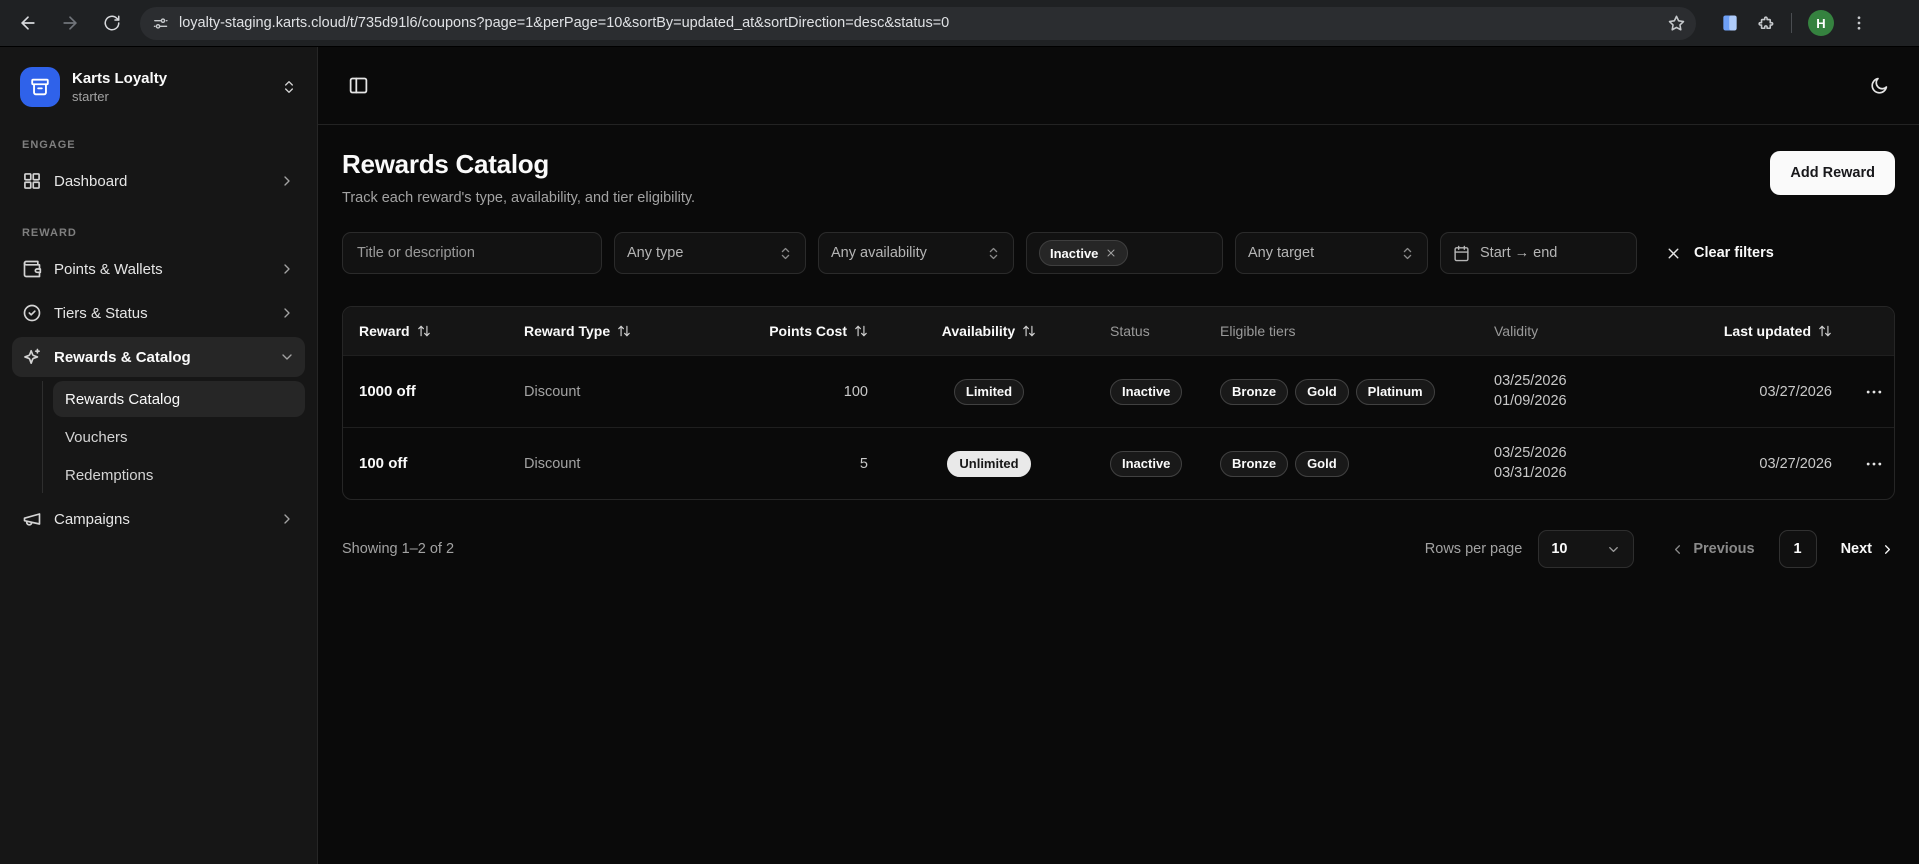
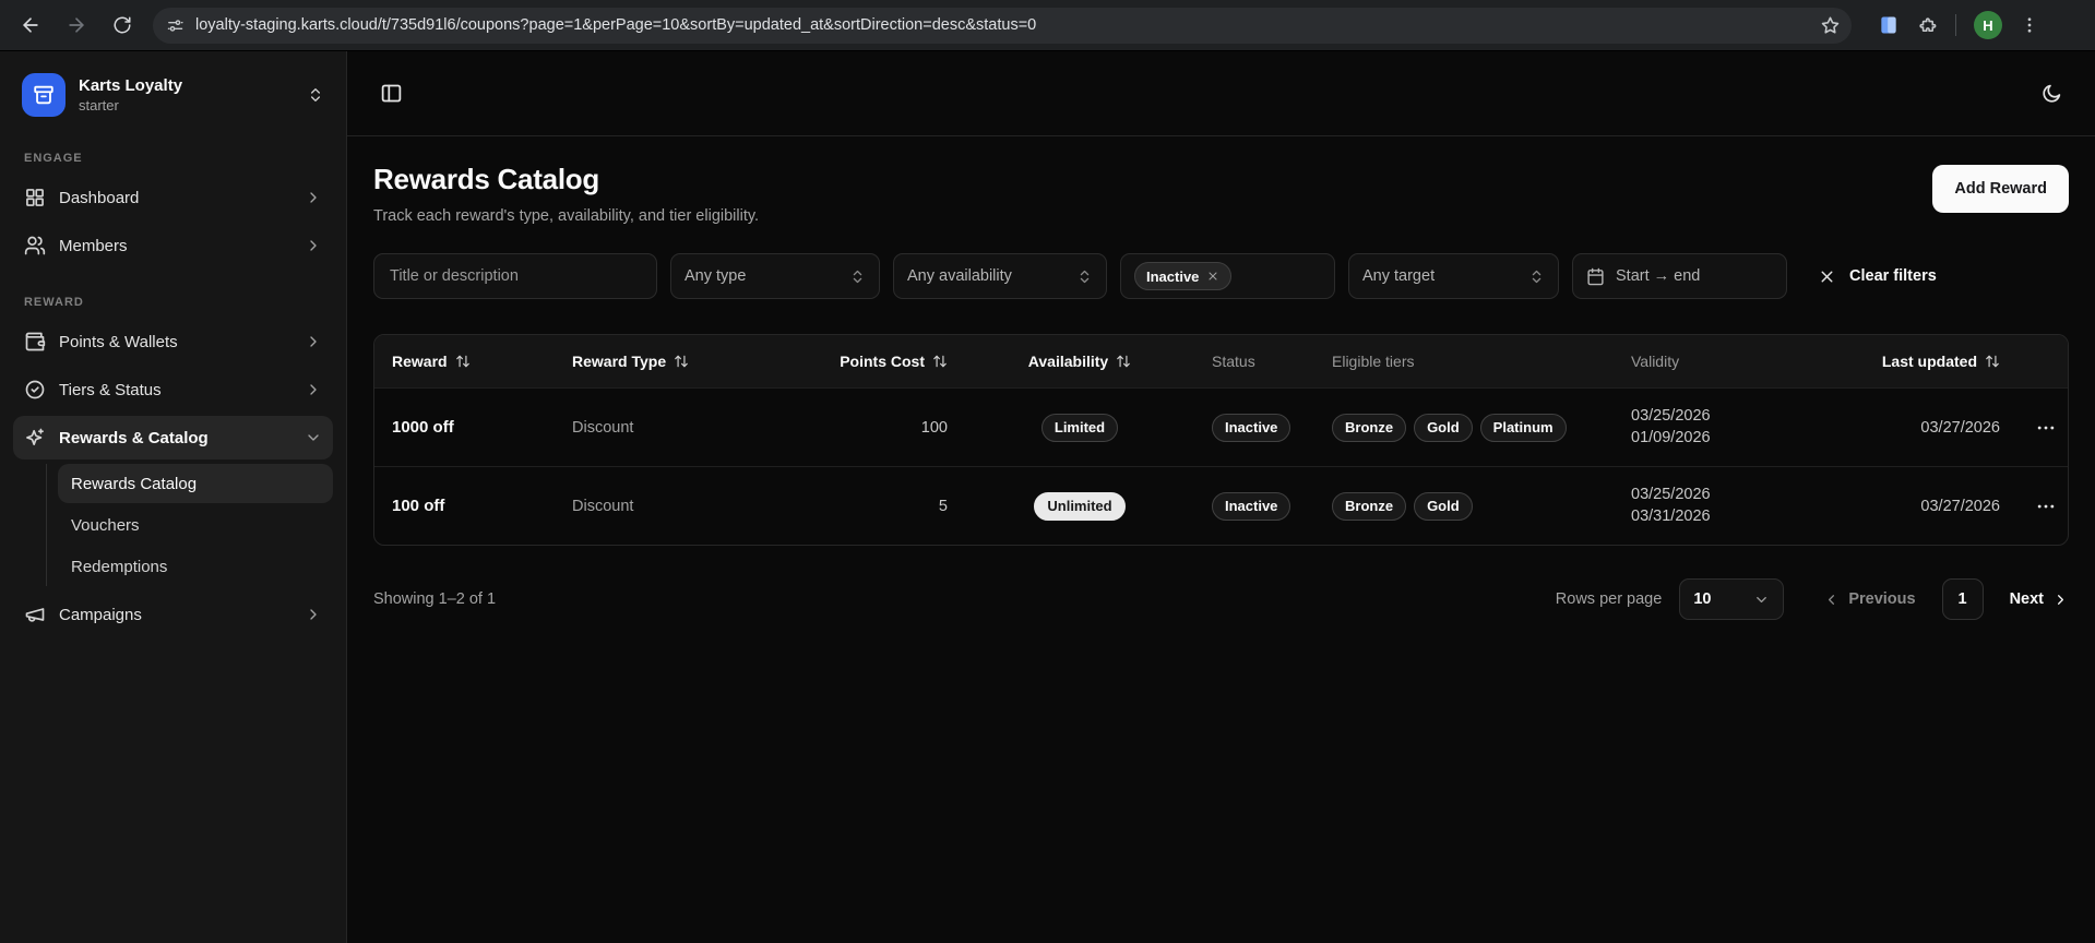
  loyalty-staging.karts.cloud/t/735d91l6/coupons?page=1&perPage=10&sortBy=updated_at&sortDirection=desc&status=0
  H
  Karts Loyalty
  starter
  ENGAGE
  Dashboard
+ Members
  REWARD
  Points & Wallets
  Tiers & Status
  Rewards & Catalog
  Rewards Catalog
  Vouchers
  Redemptions
  Campaigns
  Rewards Catalog
  Track each reward's type, availability, and tier eligibility.
  Add Reward
  Title or description
  Any type
  Any availability
  Inactive
  Any target
  Start → end
  Clear filters
  Reward
  Reward Type
  Points Cost
  Availability
  Status
  Eligible tiers
  Validity
  Last updated
  1000 off
  Discount
  100
  Limited
  Inactive
  Bronze
  Gold
  Platinum
  03/25/2026
  01/09/2026
  03/27/2026
  100 off
  Discount
  5
  Unlimited
  Inactive
  Bronze
  Gold
  03/25/2026
  03/31/2026
  03/27/2026
- Showing 1–2 of 2
+ Showing 1–2 of 1
  Rows per page
  10
  Previous
  1
  Next
